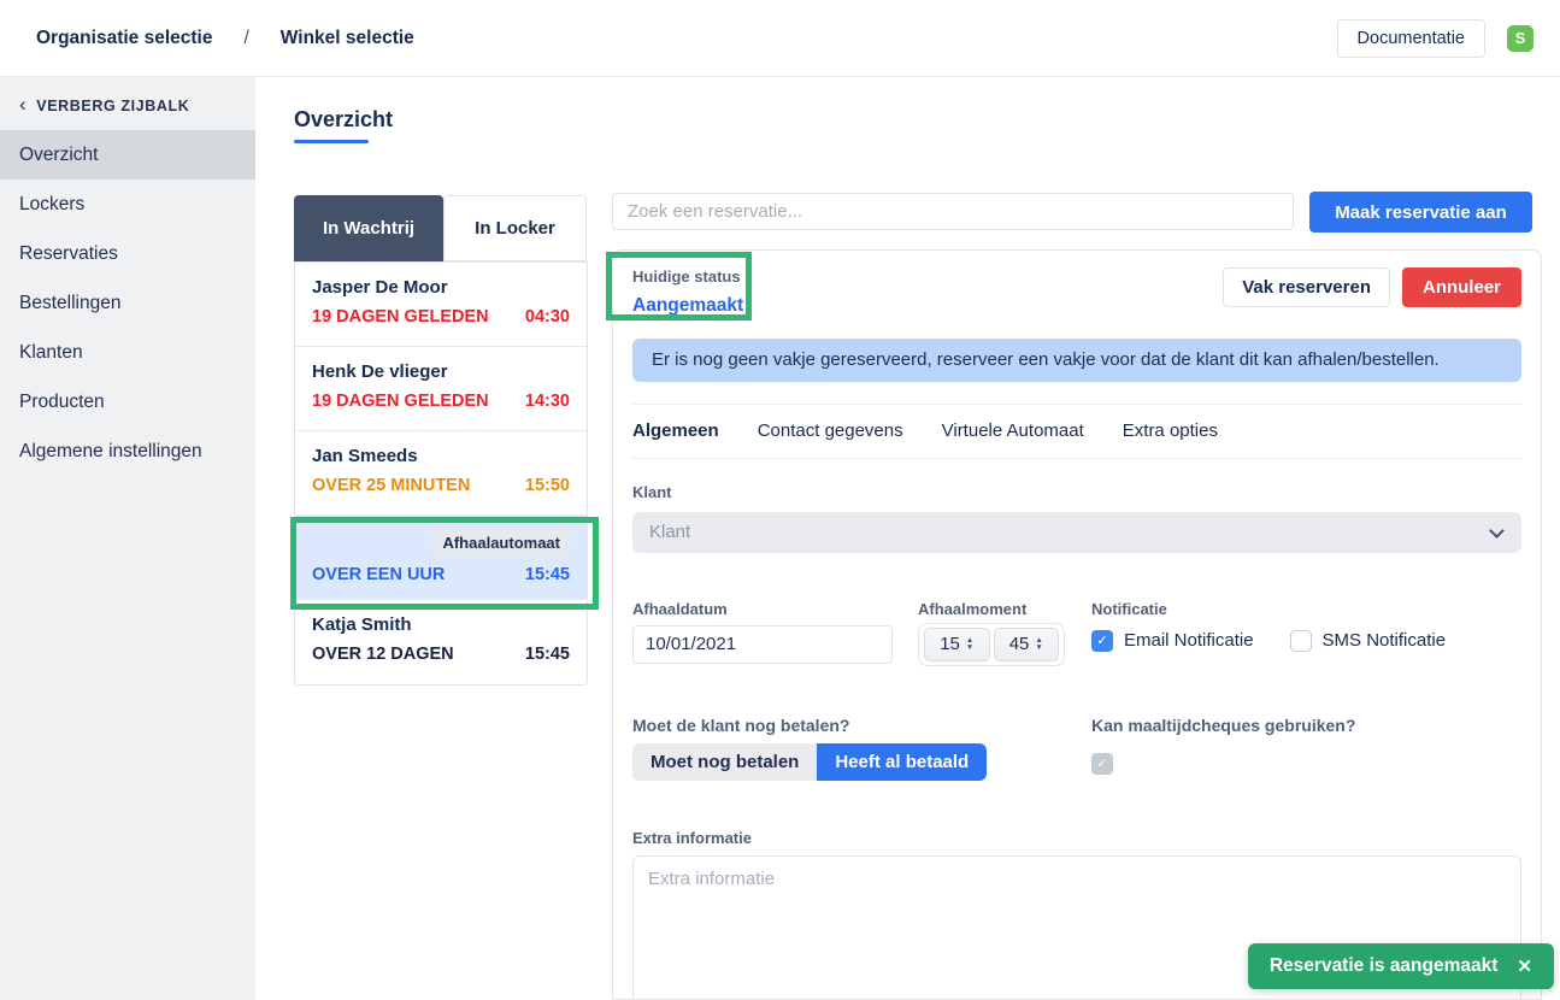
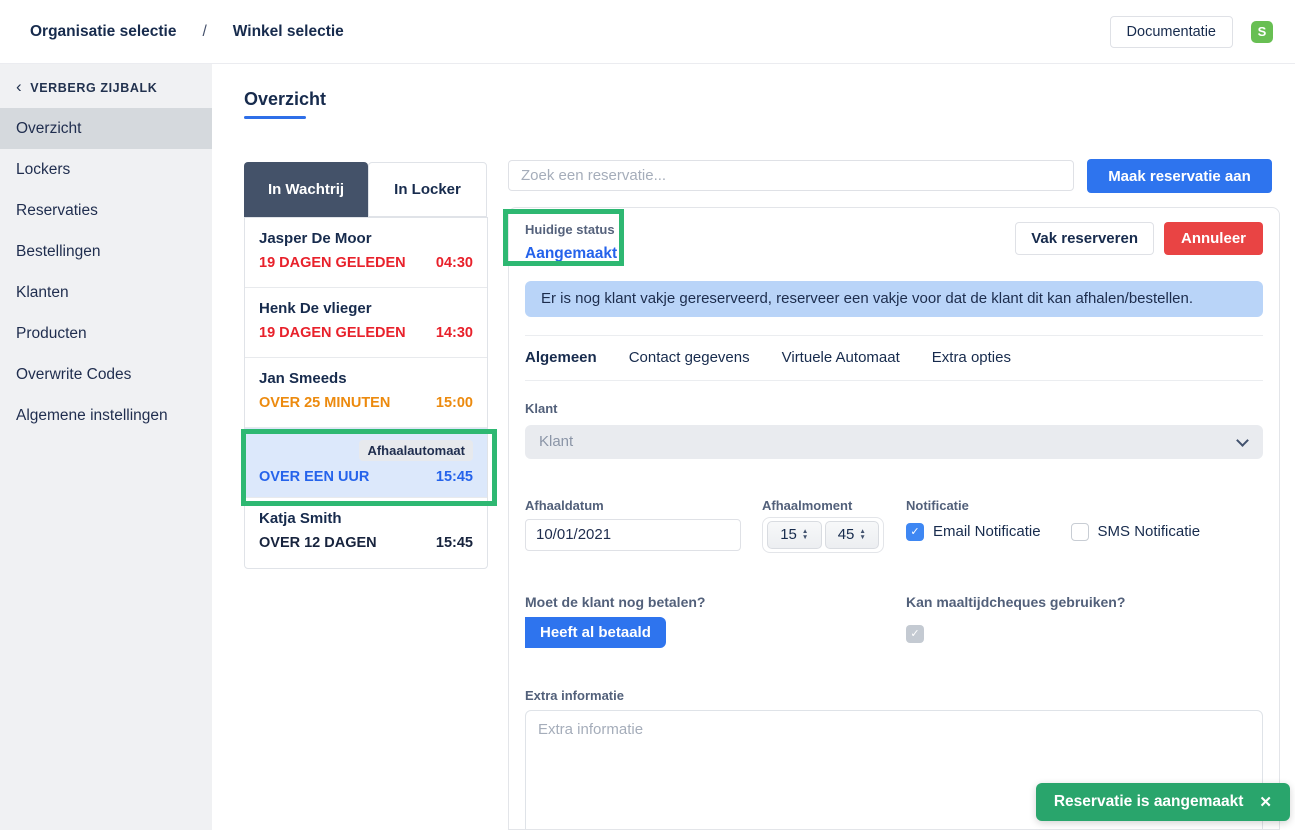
  Organisatie selectie
  /
  Winkel selectie
  Documentatie
  S
  ‹
  VERBERG ZIJBALK
  Overzicht
  Lockers
  Reservaties
  Bestellingen
  Klanten
  Producten
+ Overwrite Codes
  Algemene instellingen
  Overzicht
  In Wachtrij
  In Locker
  Jasper De Moor
  19 DAGEN GELEDEN
  04:30
  Henk De vlieger
  19 DAGEN GELEDEN
  14:30
  Jan Smeeds
  OVER 25 MINUTEN
- 15:50
+ 15:00
  Afhaalautomaat
  OVER EEN UUR
  15:45
  Katja Smith
  OVER 12 DAGEN
  15:45
  Zoek een reservatie...
  Maak reservatie aan
  Huidige status
  Aangemaakt
  Vak reserveren
  Annuleer
- Er is nog geen vakje gereserveerd, reserveer een vakje voor dat de klant dit kan afhalen/bestellen.
+ Er is nog klant vakje gereserveerd, reserveer een vakje voor dat de klant dit kan afhalen/bestellen.
  Algemeen
  Contact gegevens
  Virtuele Automaat
  Extra opties
  Klant
  Klant
  Afhaaldatum
  10/01/2021
  Afhaalmoment
  15
  45
  Notificatie
  ✓
  Email Notificatie
  SMS Notificatie
  Moet de klant nog betalen?
- Moet nog betalen
  Heeft al betaald
  Kan maaltijdcheques gebruiken?
  ✓
  Extra informatie
  Extra informatie
  Reservatie is aangemaakt
  ✕
